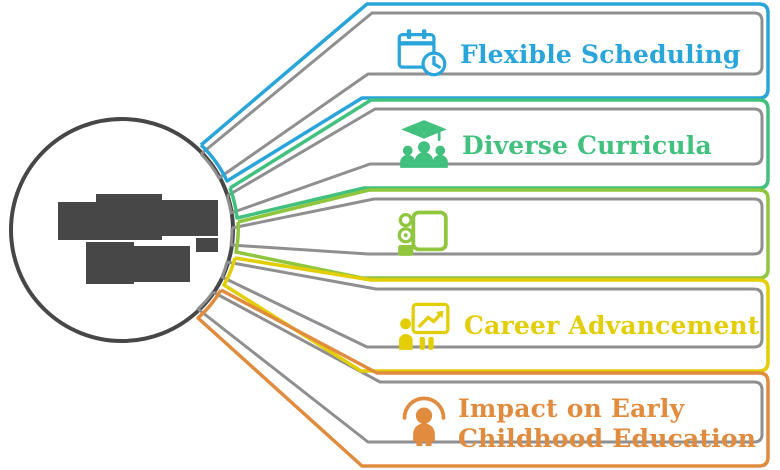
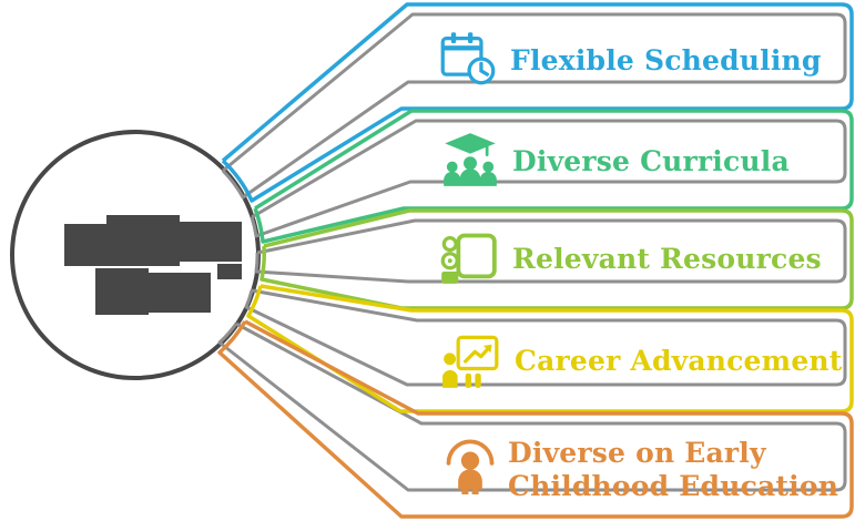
  Flexible Scheduling
  Diverse Curricula
+ Relevant Resources
  Career Advancement
- Impact on Early Childhood Education
+ Diverse on Early Childhood Education
